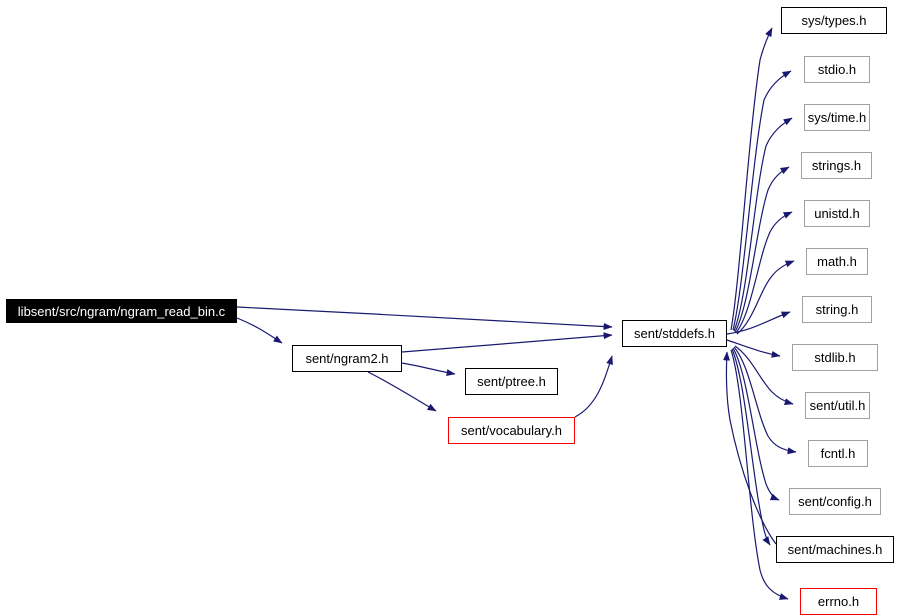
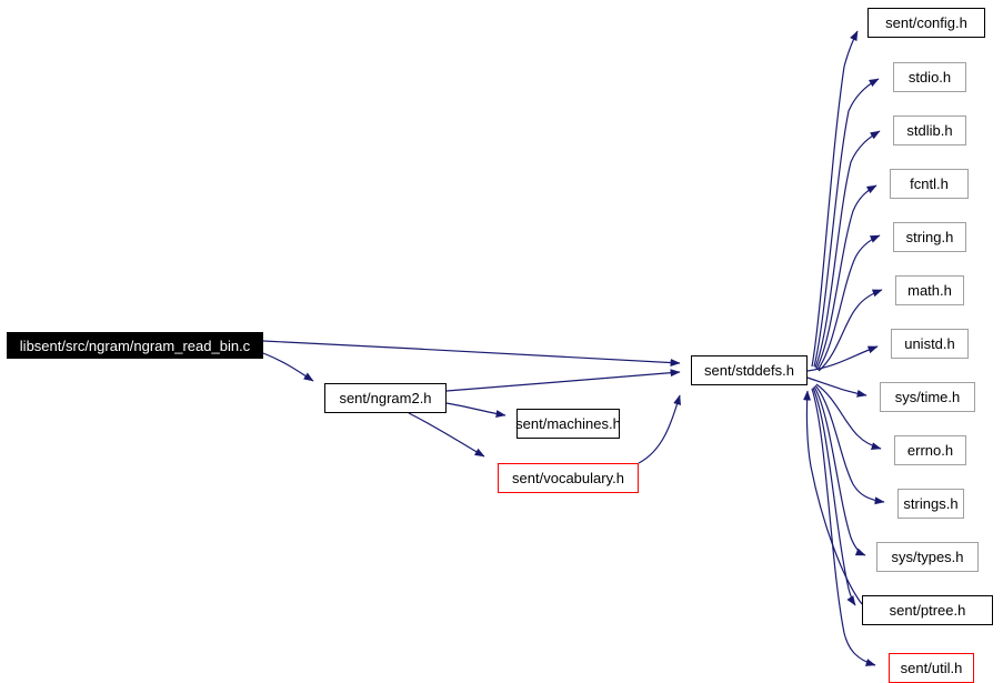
  libsent/src/ngram/ngram_read_bin.c
  sent/ngram2.h
- sent/ptree.h
+ sent/machines.h
  sent/vocabulary.h
  sent/stddefs.h
- sys/types.h
+ sent/config.h
  stdio.h
- sys/time.h
+ stdlib.h
- strings.h
+ fcntl.h
- unistd.h
+ string.h
  math.h
- string.h
+ unistd.h
- stdlib.h
+ sys/time.h
- sent/util.h
+ errno.h
- fcntl.h
+ strings.h
- sent/config.h
+ sys/types.h
- sent/machines.h
+ sent/ptree.h
- errno.h
+ sent/util.h
